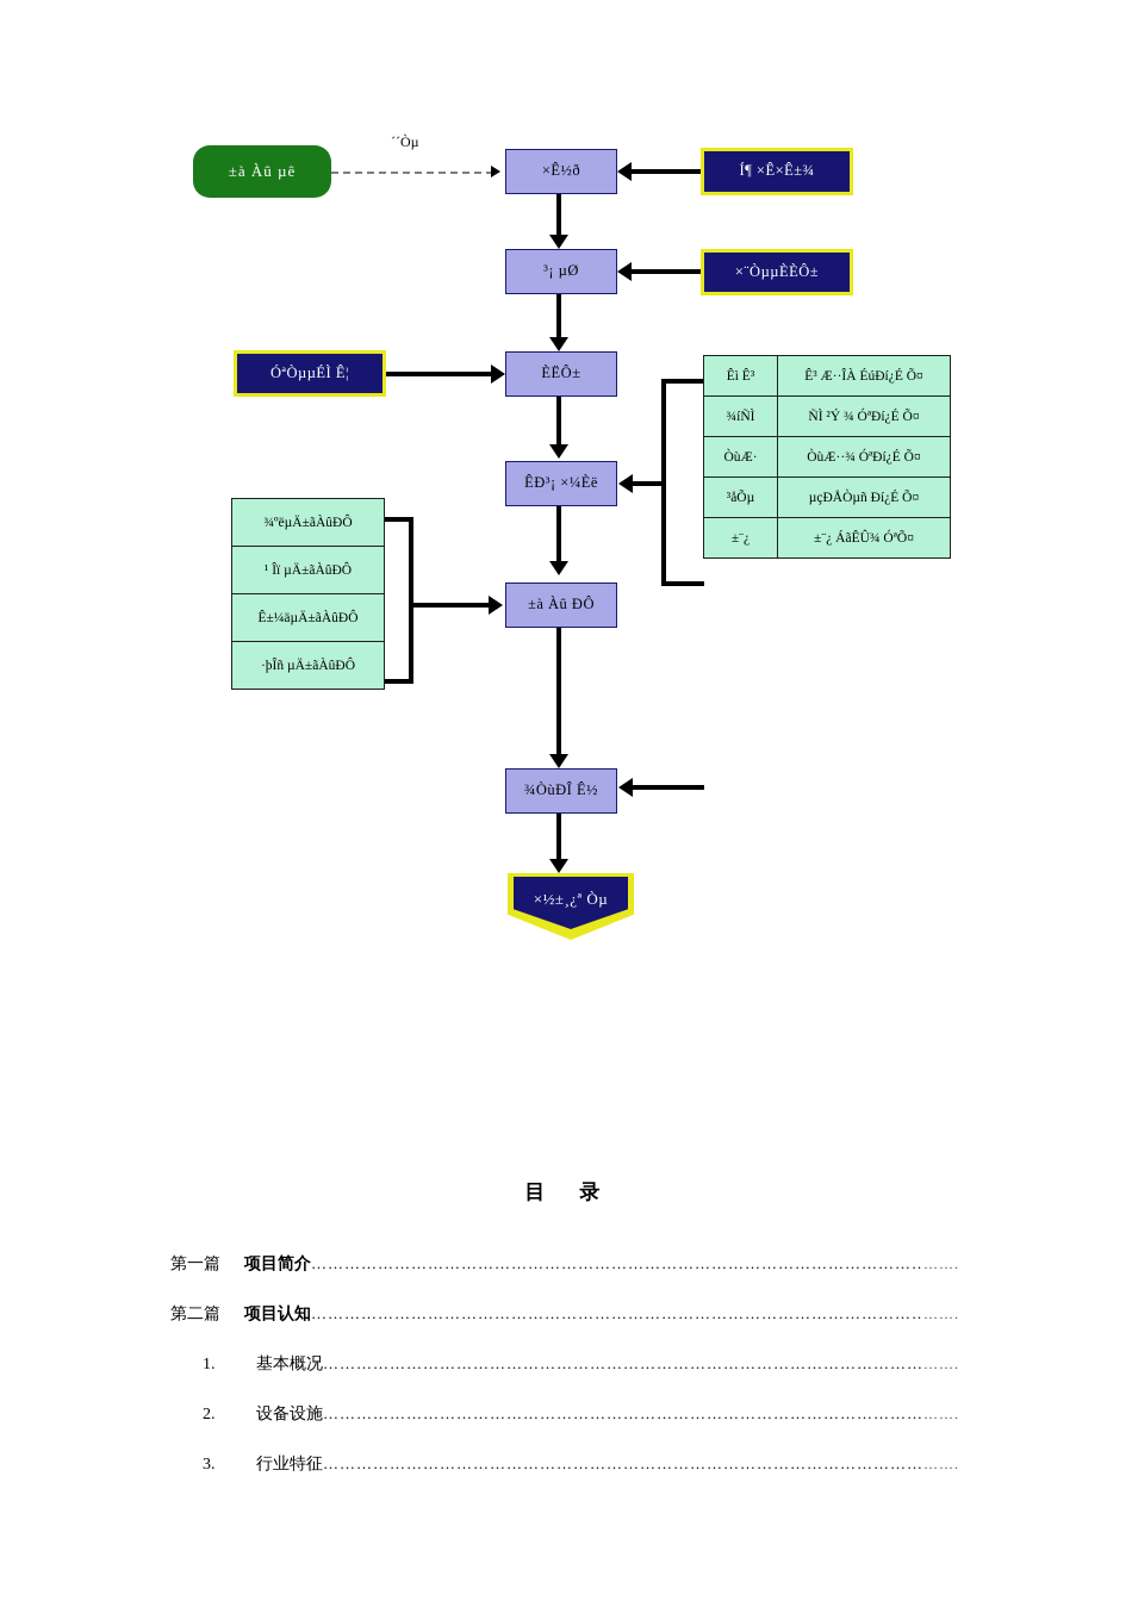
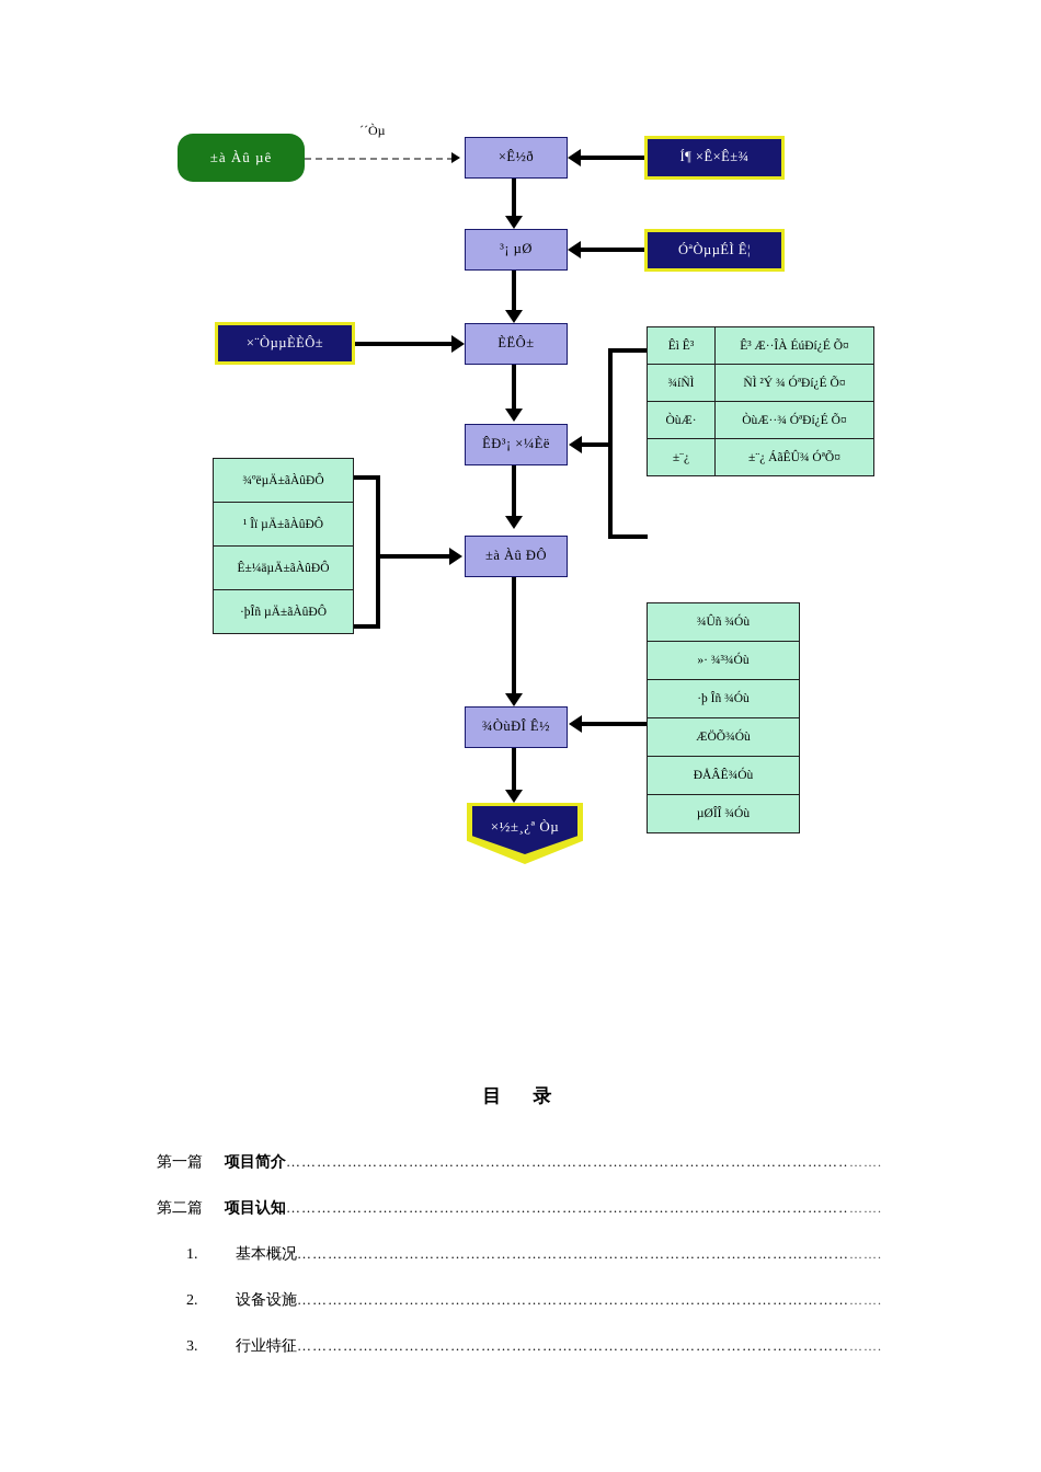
  ±à Àû µê
  ´´Òµ
  ×Ê½ð
  Í¶ ×Ê×Ê±¾
  ³¡ µØ
- ×¨ÒµµÈÈÔ±
+ ÓªÒµµÉÌ Ê¦
  ÈËÔ±
- ÓªÒµµÉÌ Ê¦
+ ×¨ÒµµÈÈÔ±
  ÊÐ³¡ ×¼Èë
  Êì Ê³	Ê³ Æ··ÎÀ ÉúÐí¿É Õ¤
  ¾íÑÌ	ÑÌ ²Ý ¾ ÓªÐí¿É Õ¤
  ÒùÆ·	ÒùÆ··¾ ÓªÐí¿É Õ¤
- ³åÕµ	µçÐÅÒµñ Ðí¿É Õ¤
  ±¨¿	±¨¿ ÁãÊÛ¾ ÓªÕ¤
  ±à Àû ÐÔ
  ¾ºëµÄ±ãÀûÐÔ
  ¹ Îï µÄ±ãÀûÐÔ
  Ê±¼äµÄ±ãÀûÐÔ
  ·þÎñ µÄ±ãÀûÐÔ
  ¾ÒùÐÎ Ê½
+ ¾Ûñ ¾Óù
+ »· ¾³¾Óù
+ ·þ Îñ ¾Óù
+ ÆÖÕ¾Óù
+ ÐÅÂÊ¾Óù
+ µØÎÎ ¾Óù
  ×½±¸¿ª Òµ
  目 录
  第一篇
  项目简介
  …………………………………………………………………………………………………
  …….
  第二篇
  项目认知
  …………………………………………………………………………………………………
  …….
  1.
  基本概况
  ………………………………………………………………………………………………
  …….
  2.
  设备设施
  ………………………………………………………………………………………………
  …….
  3.
  行业特征
  ………………………………………………………………………………………………
  …….
